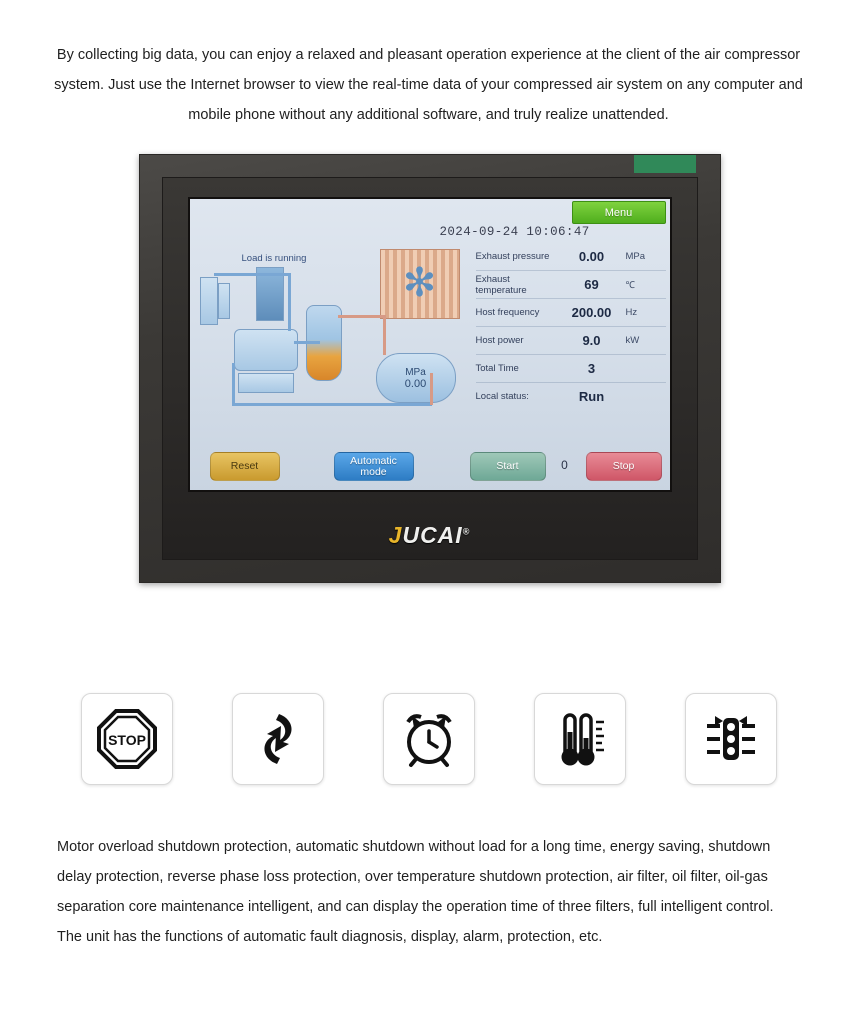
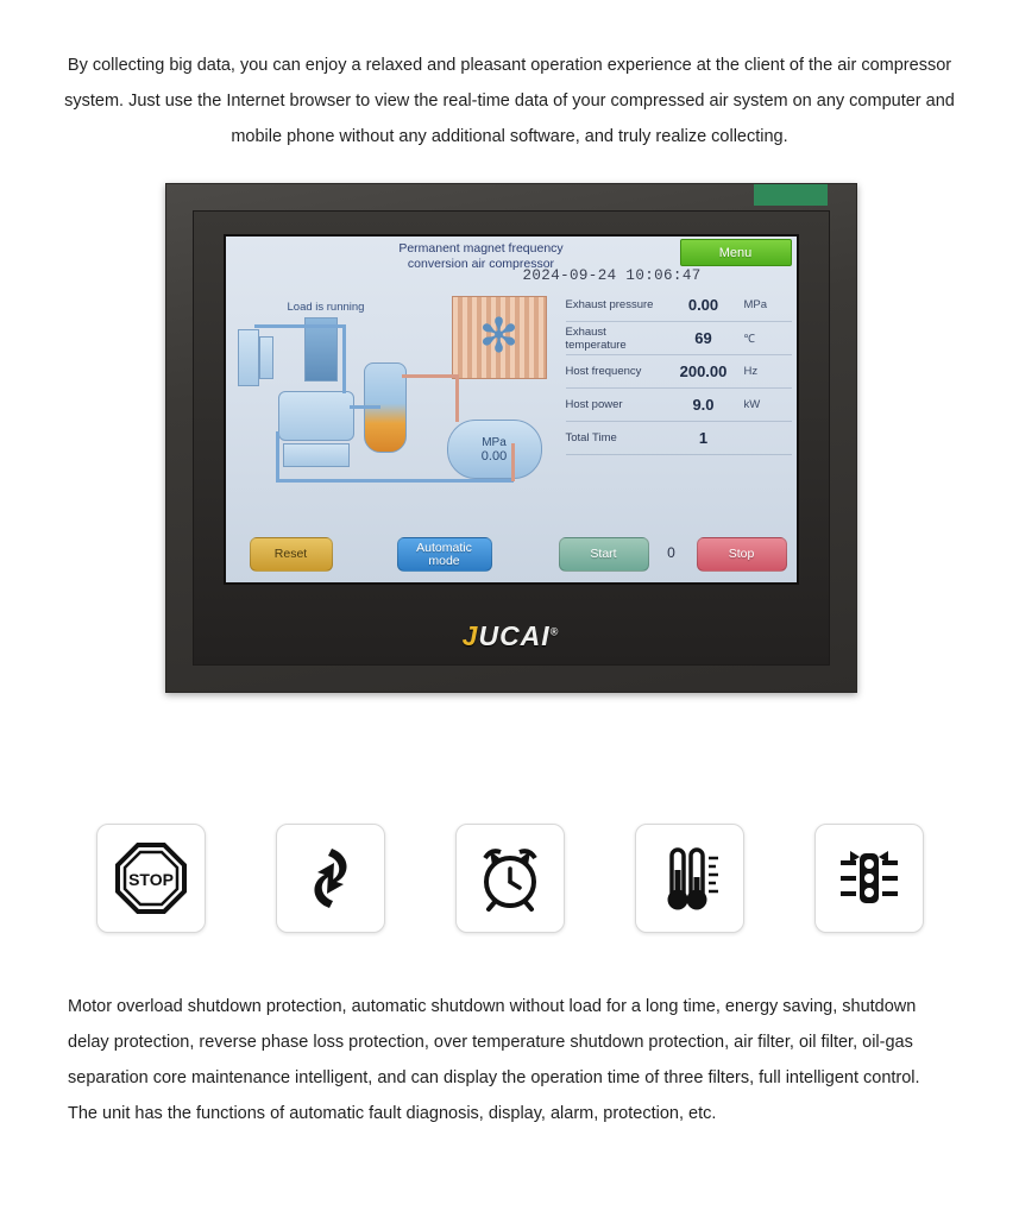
- By collecting big data, you can enjoy a relaxed and pleasant operation experience at the client of the air compressor system. Just use the Internet browser to view the real-time data of your compressed air system on any computer and mobile phone without any additional software, and truly realize unattended.
+ By collecting big data, you can enjoy a relaxed and pleasant operation experience at the client of the air compressor system. Just use the Internet browser to view the real-time data of your compressed air system on any computer and mobile phone without any additional software, and truly realize collecting.
+ Permanent magnet frequency
+ conversion air compressor
  Menu
  2024-09-24 10:06:47
  Load is running
  ✻
  MPa
  0.00
  Exhaust pressure
  0.00
  MPa
  Exhaust temperature
  69
  ℃
  Host frequency
  200.00
  Hz
  Host power
  9.0
  kW
  Total Time
- 3
+ 1
- Local status:
- Run
  Reset
  Automatic
  mode
  Start
  0
  Stop
  JUCAI®
  STOP
  Motor overload shutdown protection, automatic shutdown without load for a long time, energy saving, shutdown delay protection, reverse phase loss protection, over temperature shutdown protection, air filter, oil filter, oil-gas separation core maintenance intelligent, and can display the operation time of three filters, full intelligent control. The unit has the functions of automatic fault diagnosis, display, alarm, protection, etc.
